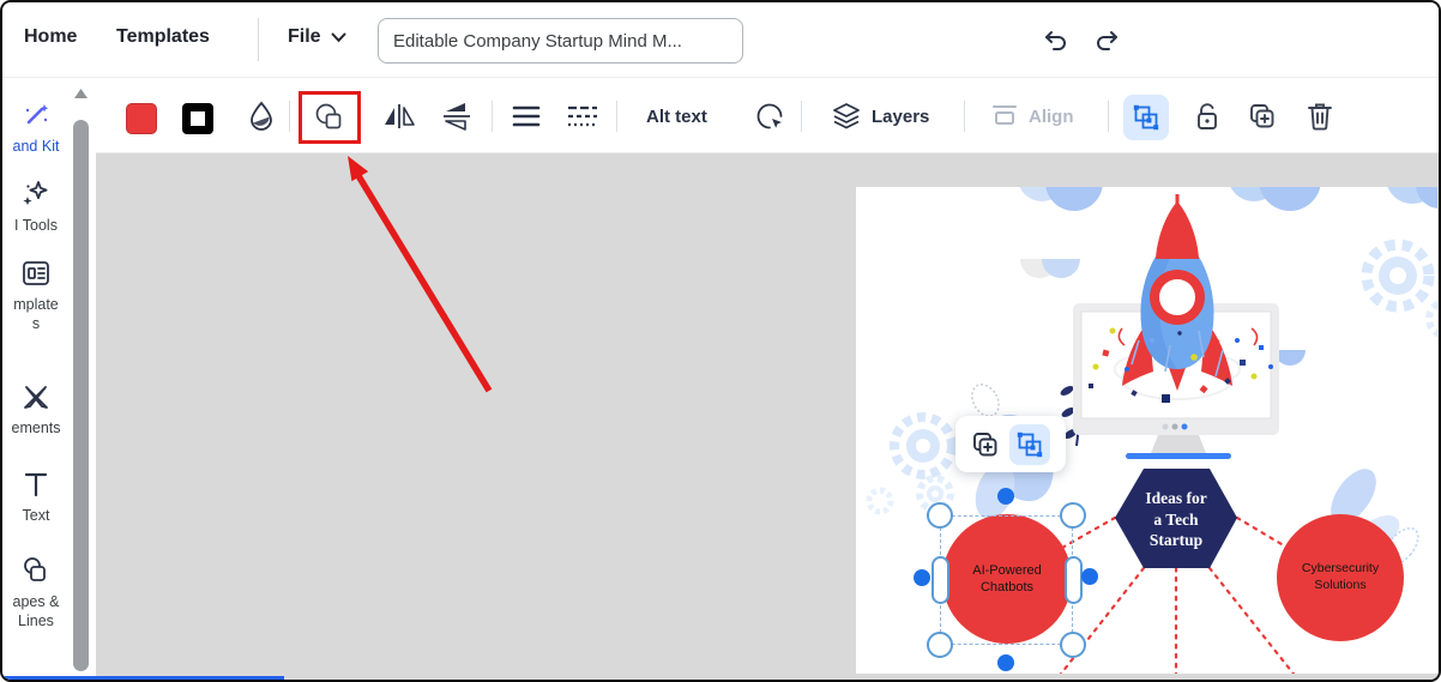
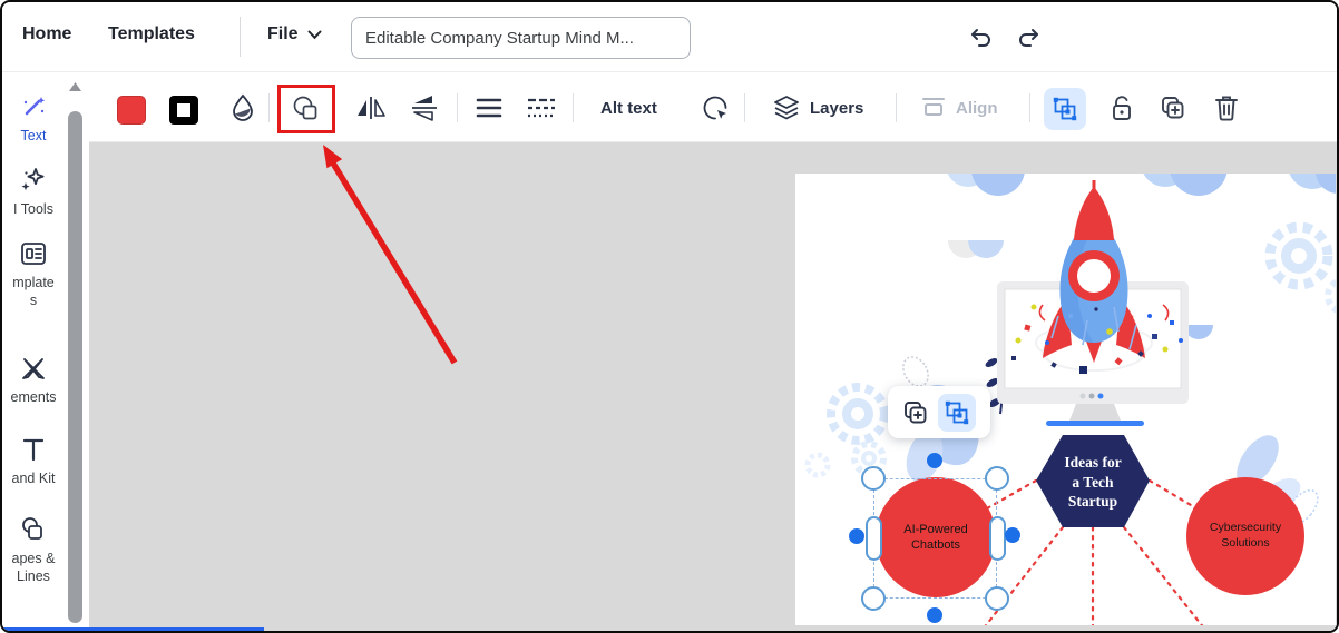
  Home
  Templates
  File
  Editable Company Startup Mind M...
- and Kit
+ Text
  I Tools
  mplate
  s
  ements
- Text
+ and Kit
  apes &
  Lines
  Alt text
  Layers
  Align
  Ideas for
  a Tech
  Startup
  AI-Powered
  Chatbots
  Cybersecurity
  Solutions
